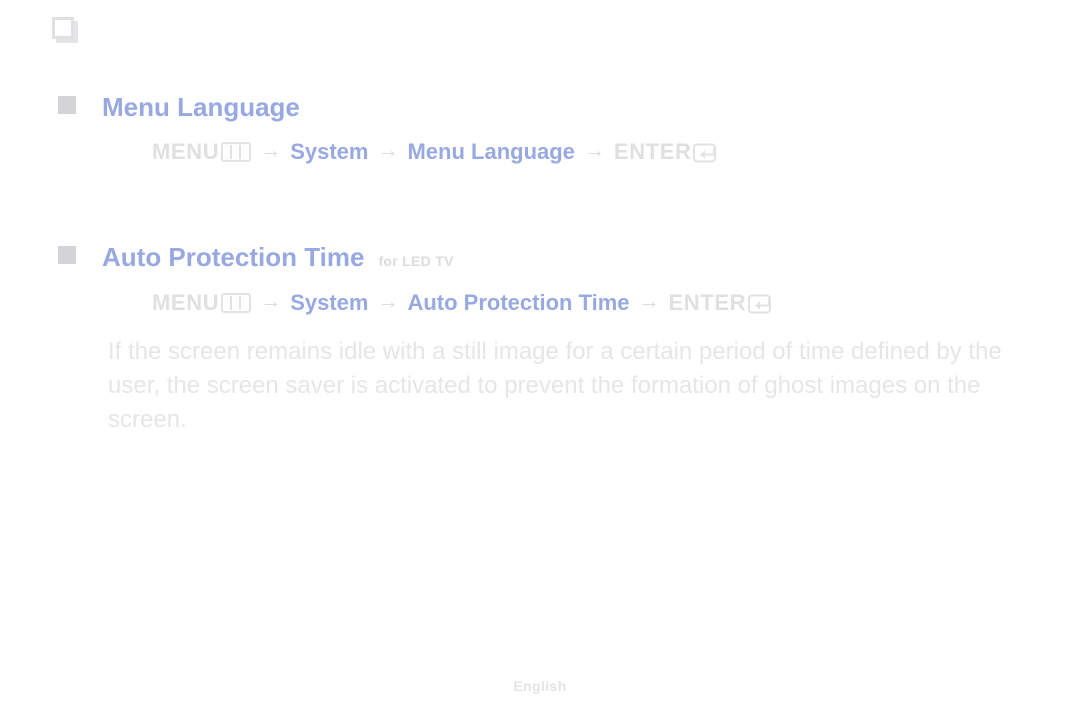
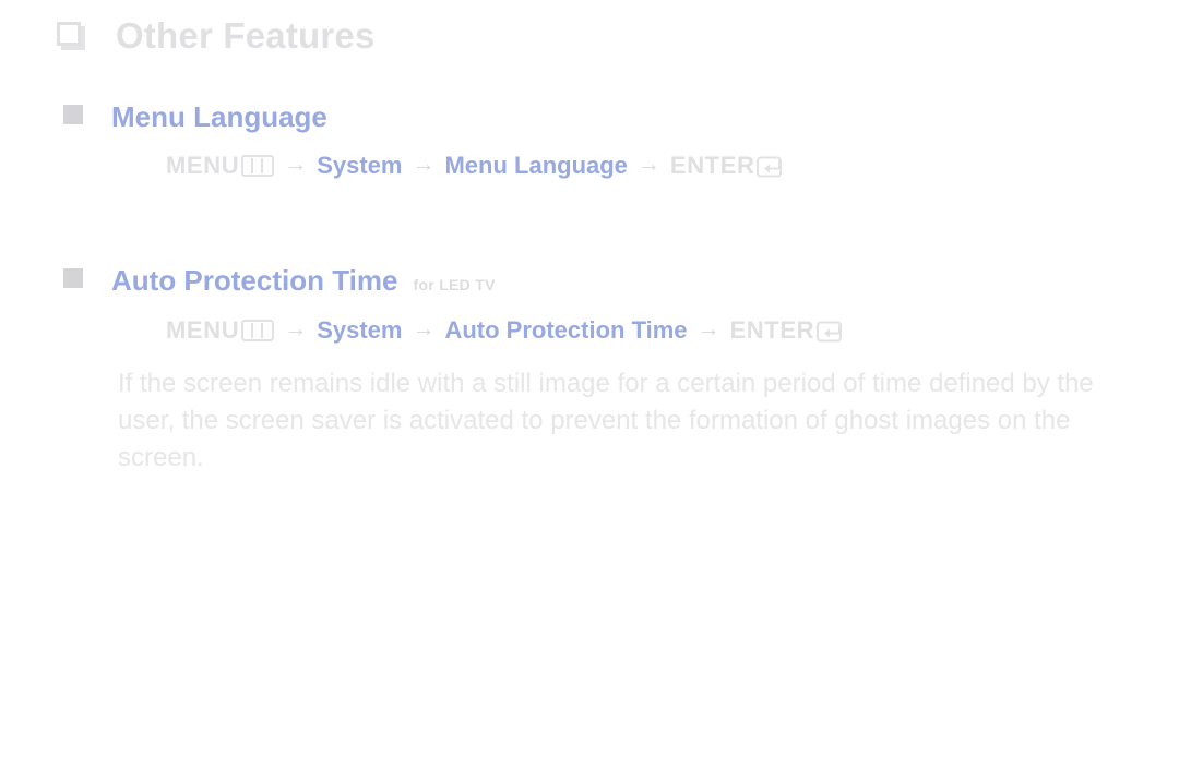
+ Other Features
  Menu Language
  MENU
  →
  System
  →
  Menu Language
  →
  ENTER
  Auto Protection Time
  for LED TV
  MENU
  →
  System
  →
  Auto Protection Time
  →
  ENTER
  If the screen remains idle with a still image for a certain period of time defined by the user, the screen saver is activated to prevent the formation of ghost images on the screen.
- English
